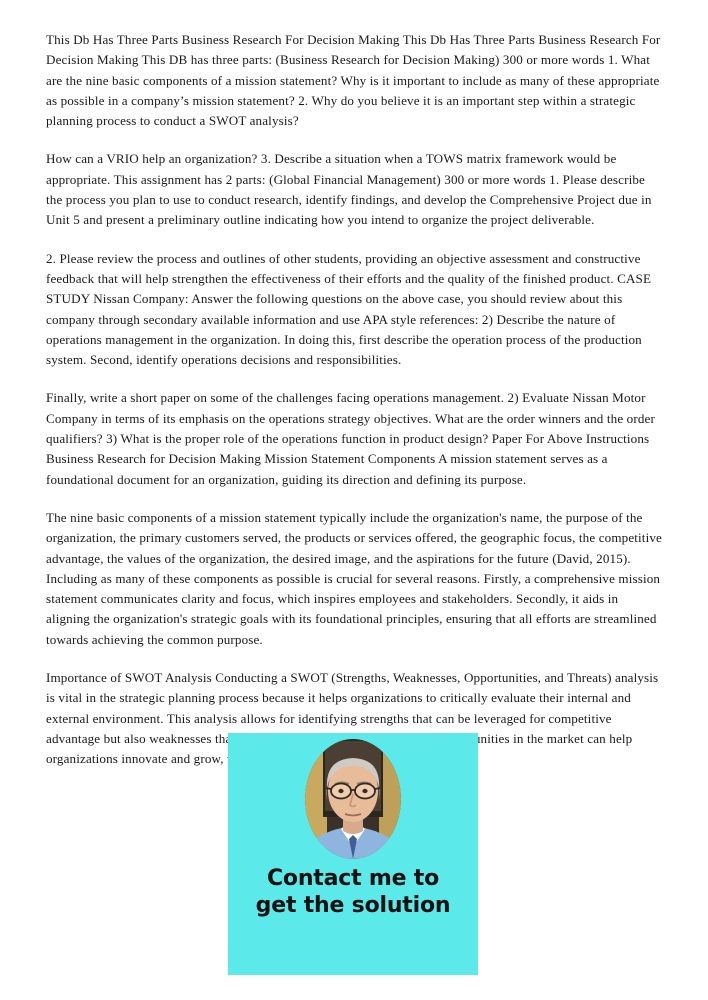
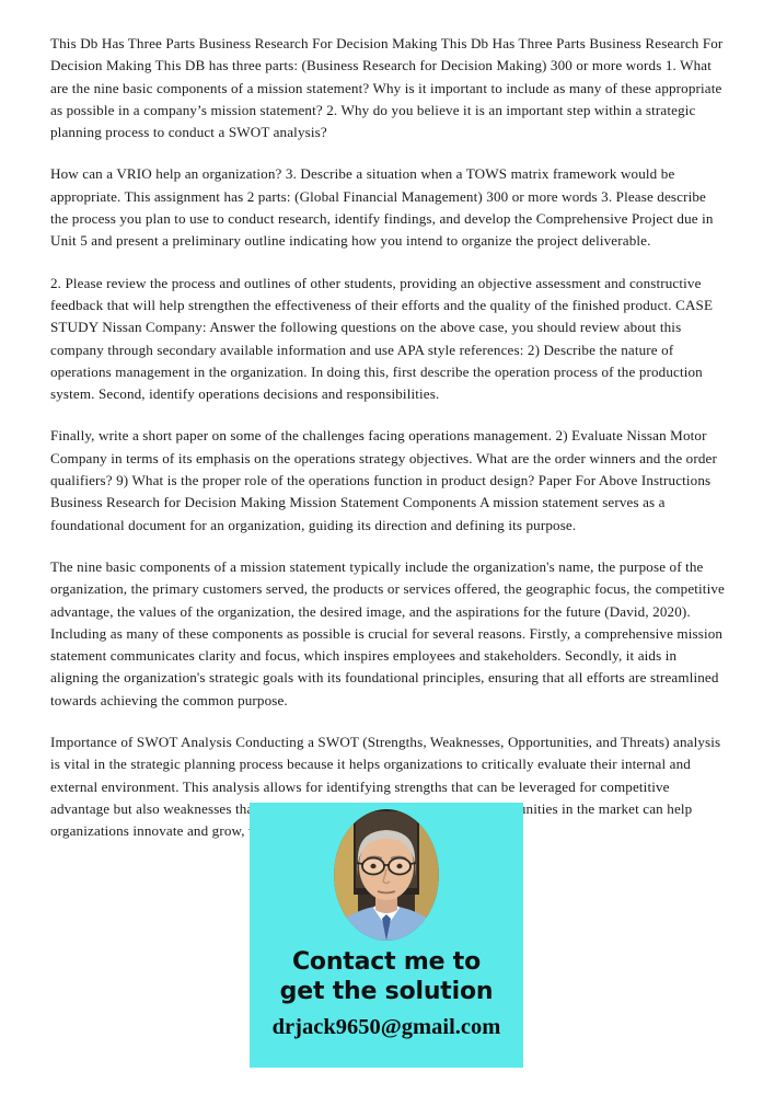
  This Db Has Three Parts Business Research For Decision Making This Db Has Three Parts Business Research For Decision Making This DB has three parts: (Business Research for Decision Making) 300 or more words 1. What are the nine basic components of a mission statement? Why is it important to include as many of these appropriate as possible in a company’s mission statement? 2. Why do you believe it is an important step within a strategic planning process to conduct a SWOT analysis?
- How can a VRIO help an organization? 3. Describe a situation when a TOWS matrix framework would be appropriate. This assignment has 2 parts: (Global Financial Management) 300 or more words 1. Please describe the process you plan to use to conduct research, identify findings, and develop the Comprehensive Project due in Unit 5 and present a preliminary outline indicating how you intend to organize the project deliverable.
+ How can a VRIO help an organization? 3. Describe a situation when a TOWS matrix framework would be appropriate. This assignment has 2 parts: (Global Financial Management) 300 or more words 3. Please describe the process you plan to use to conduct research, identify findings, and develop the Comprehensive Project due in Unit 5 and present a preliminary outline indicating how you intend to organize the project deliverable.
  2. Please review the process and outlines of other students, providing an objective assessment and constructive feedback that will help strengthen the effectiveness of their efforts and the quality of the finished product. CASE STUDY Nissan Company: Answer the following questions on the above case, you should review about this company through secondary available information and use APA style references: 2) Describe the nature of operations management in the organization. In doing this, first describe the operation process of the production system. Second, identify operations decisions and responsibilities.
- Finally, write a short paper on some of the challenges facing operations management. 2) Evaluate Nissan Motor Company in terms of its emphasis on the operations strategy objectives. What are the order winners and the order qualifiers? 3) What is the proper role of the operations function in product design? Paper For Above Instructions Business Research for Decision Making Mission Statement Components A mission statement serves as a foundational document for an organization, guiding its direction and defining its purpose.
+ Finally, write a short paper on some of the challenges facing operations management. 2) Evaluate Nissan Motor Company in terms of its emphasis on the operations strategy objectives. What are the order winners and the order qualifiers? 9) What is the proper role of the operations function in product design? Paper For Above Instructions Business Research for Decision Making Mission Statement Components A mission statement serves as a foundational document for an organization, guiding its direction and defining its purpose.
- The nine basic components of a mission statement typically include the organization's name, the purpose of the organization, the primary customers served, the products or services offered, the geographic focus, the competitive advantage, the values of the organization, the desired image, and the aspirations for the future (David, 2015). Including as many of these components as possible is crucial for several reasons. Firstly, a comprehensive mission statement communicates clarity and focus, which inspires employees and stakeholders. Secondly, it aids in aligning the organization's strategic goals with its foundational principles, ensuring that all efforts are streamlined towards achieving the common purpose.
+ The nine basic components of a mission statement typically include the organization's name, the purpose of the organization, the primary customers served, the products or services offered, the geographic focus, the competitive advantage, the values of the organization, the desired image, and the aspirations for the future (David, 2020). Including as many of these components as possible is crucial for several reasons. Firstly, a comprehensive mission statement communicates clarity and focus, which inspires employees and stakeholders. Secondly, it aids in aligning the organization's strategic goals with its foundational principles, ensuring that all efforts are streamlined towards achieving the common purpose.
  Importance of SWOT Analysis Conducting a SWOT (Strengths, Weaknesses, Opportunities, and Threats) analysis is vital in the strategic planning process because it helps organizations to critically evaluate their internal and external environment. This analysis allows for identifying strengths that can be leveraged for competitive advantage but also weaknesses thnities in the market can help organizations innovate and grow,
  Contact me to
  get the solution
+ drjack9650@gmail.com
